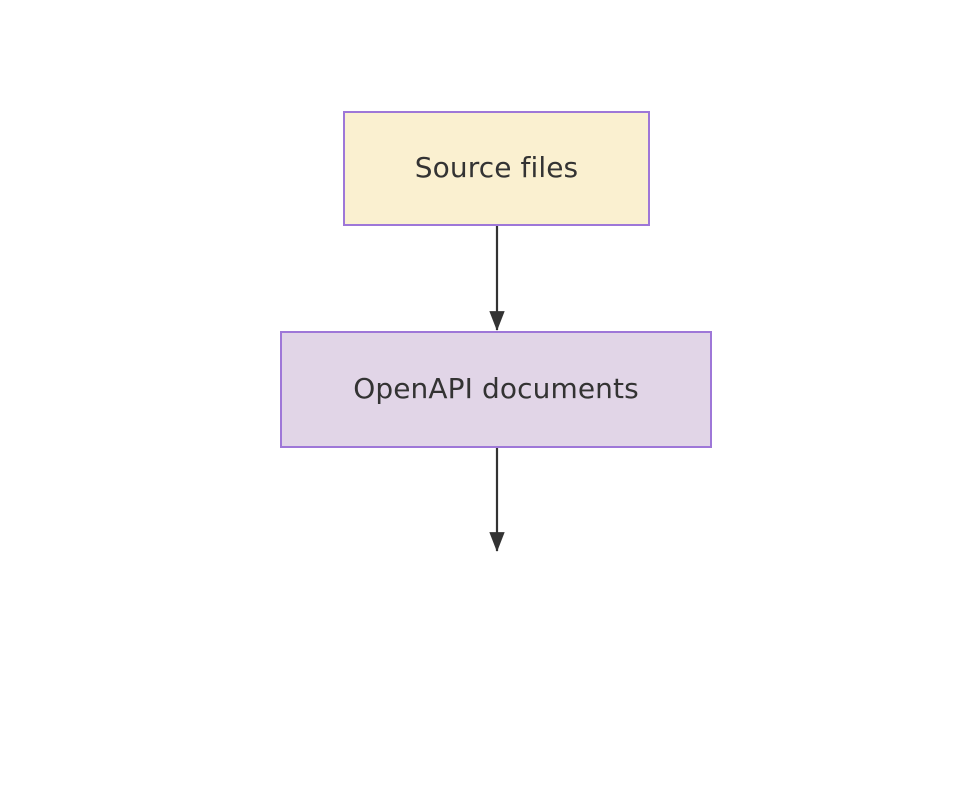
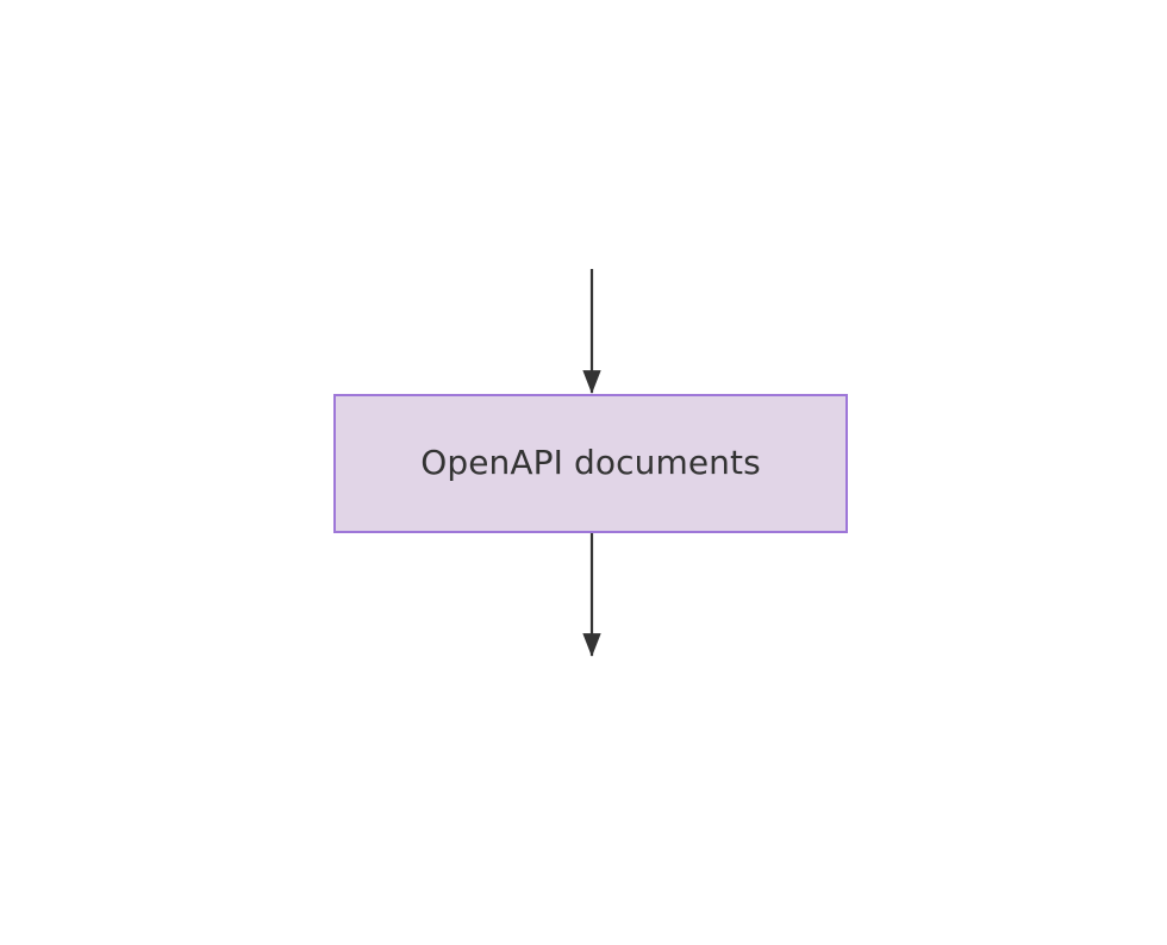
- Source files
  OpenAPI documents
